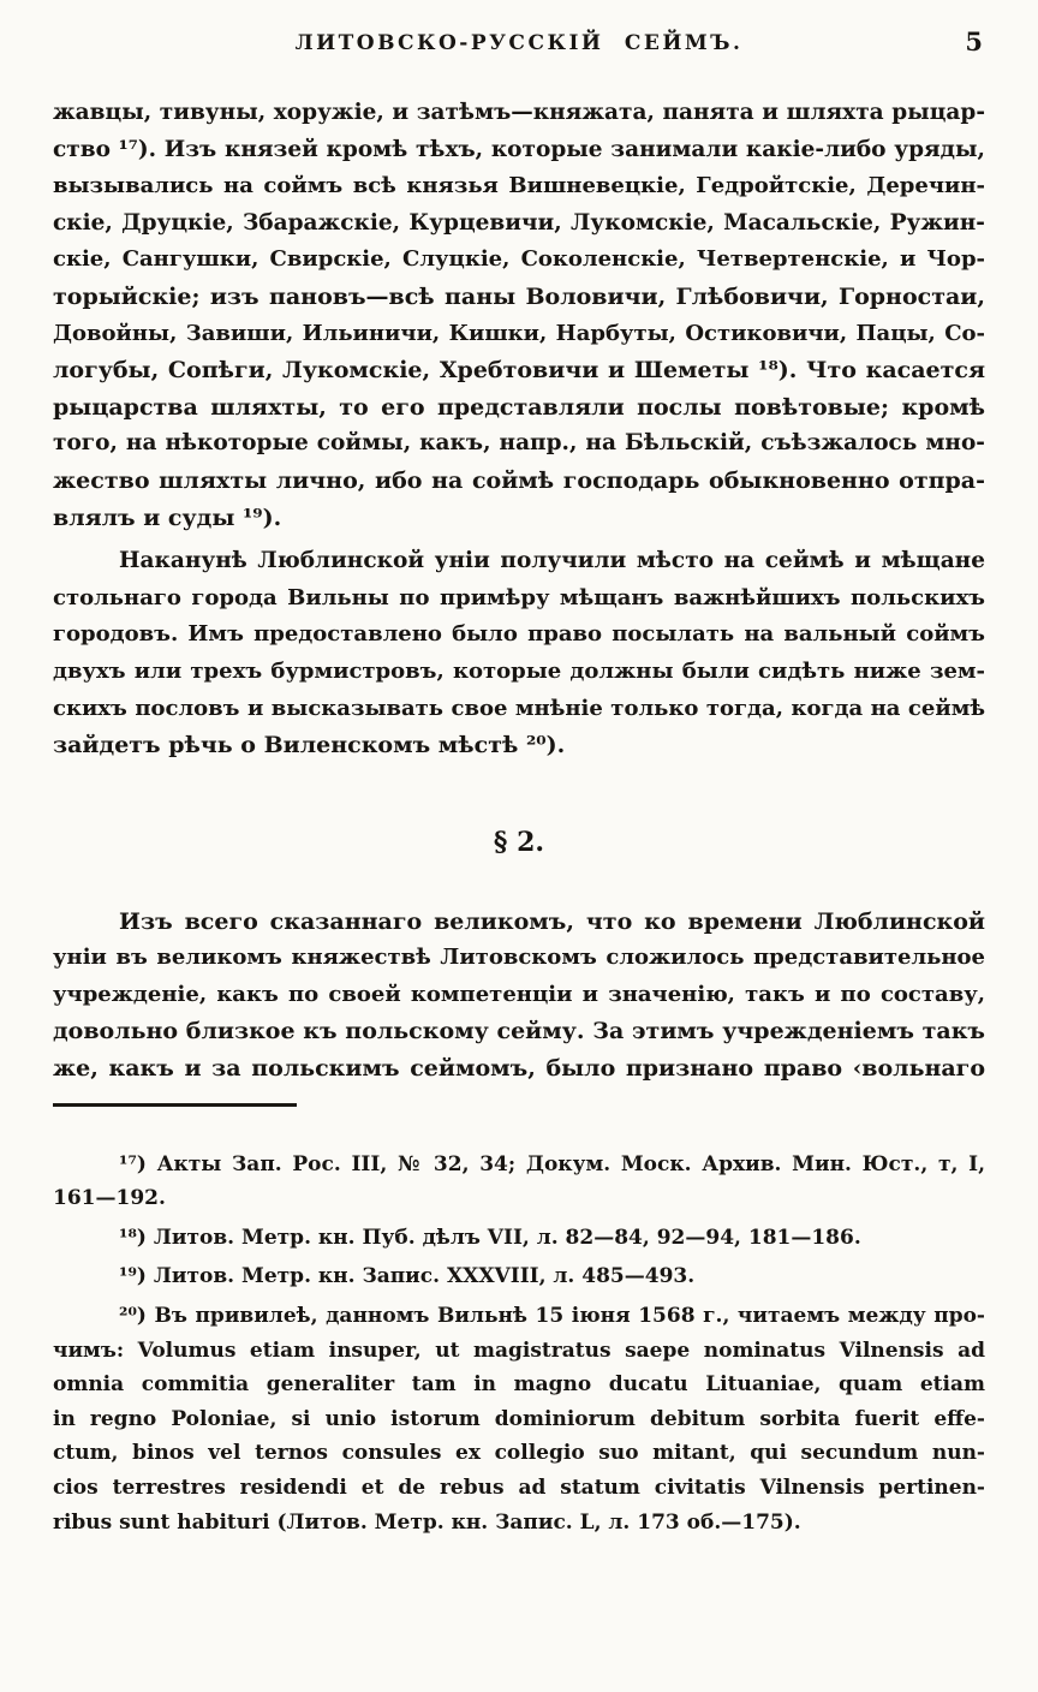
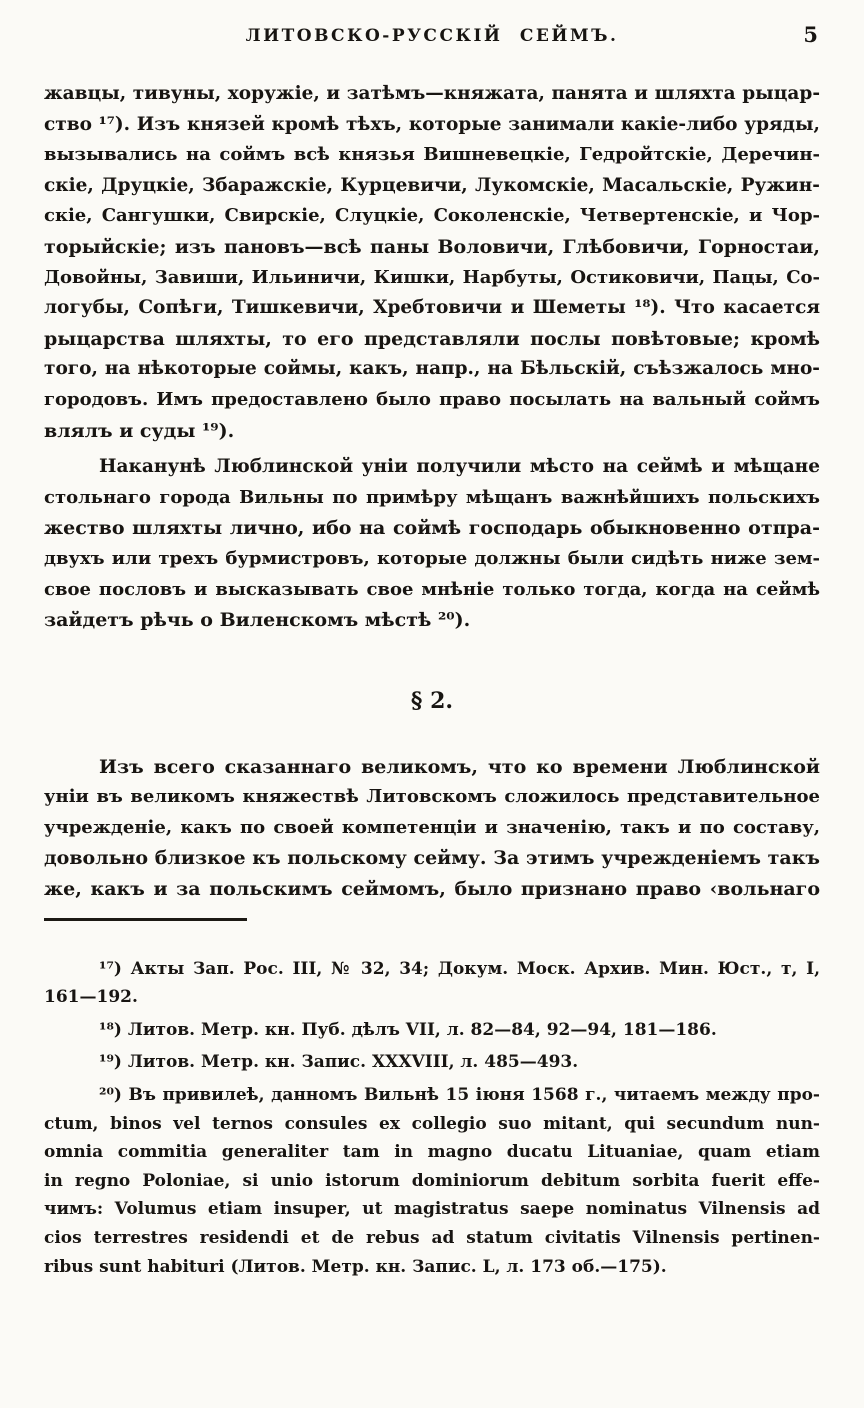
  ЛИТОВСКО-РУССКІЙ СЕЙМЪ.
  5
  жавцы, тивуны, хоружіе, и затѣмъ—княжата, панята и шляхта рыцар-
  ство ¹⁷). Изъ князей кромѣ тѣхъ, которые занимали какіе-либо уряды,
  вызывались на соймъ всѣ князья Вишневецкіе, Гедройтскіе, Деречин-
  скіе, Друцкіе, Збаражскіе, Курцевичи, Лукомскіе, Масальскіе, Ружин-
  скіе, Сангушки, Свирскіе, Слуцкіе, Соколенскіе, Четвертенскіе, и Чор-
  торыйскіе; изъ пановъ—всѣ паны Воловичи, Глѣбовичи, Горностаи,
  Довойны, Завиши, Ильиничи, Кишки, Нарбуты, Остиковичи, Пацы, Со-
- логубы, Сопѣги, Лукомскіе, Хребтовичи и Шеметы ¹⁸). Что касается
+ логубы, Сопѣги, Тишкевичи, Хребтовичи и Шеметы ¹⁸). Что касается
  рыцарства шляхты, то его представляли послы повѣтовые; кромѣ
  того, на нѣкоторые соймы, какъ, напр., на Бѣльскій, съѣзжалось мно-
- жество шляхты лично, ибо на соймѣ господарь обыкновенно отпра-
+ городовъ. Имъ предоставлено было право посылать на вальный соймъ
  влялъ и суды ¹⁹).
  Наканунѣ Люблинской уніи получили мѣсто на сеймѣ и мѣщане
  стольнаго города Вильны по примѣру мѣщанъ важнѣйшихъ польскихъ
- городовъ. Имъ предоставлено было право посылать на вальный соймъ
+ жество шляхты лично, ибо на соймѣ господарь обыкновенно отпра-
  двухъ или трехъ бурмистровъ, которые должны были сидѣть ниже зем-
- скихъ пословъ и высказывать свое мнѣніе только тогда, когда на сеймѣ
+ свое пословъ и высказывать свое мнѣніе только тогда, когда на сеймѣ
  зайдетъ рѣчь о Виленскомъ мѣстѣ ²⁰).
  § 2.
  Изъ всего сказаннаго великомъ, что ко времени Люблинской
  уніи въ великомъ княжествѣ Литовскомъ сложилось представительное
  учрежденіе, какъ по своей компетенціи и значенію, такъ и по составу,
  довольно близкое къ польскому сейму. За этимъ учрежденіемъ такъ
  же, какъ и за польскимъ сеймомъ, было признано право ‹вольнаго
  ¹⁷) Акты Зап. Рос. III, № 32, 34; Докум. Моск. Архив. Мин. Юст., т, I,
  161—192.
  ¹⁸) Литов. Метр. кн. Пуб. дѣлъ VII, л. 82—84, 92—94, 181—186.
  ¹⁹) Литов. Метр. кн. Запис. XXXVIII, л. 485—493.
  ²⁰) Въ привилеѣ, данномъ Вильнѣ 15 іюня 1568 г., читаемъ между про-
- чимъ: Volumus etiam insuper, ut magistratus saepe nominatus Vilnensis ad
+ ctum, binos vel ternos consules ex collegio suo mitant, qui secundum nun-
  omnia commitia generaliter tam in magno ducatu Lituaniae, quam etiam
  in regno Poloniae, si unio istorum dominiorum debitum sorbita fuerit effe-
- ctum, binos vel ternos consules ex collegio suo mitant, qui secundum nun-
+ чимъ: Volumus etiam insuper, ut magistratus saepe nominatus Vilnensis ad
  cios terrestres residendi et de rebus ad statum civitatis Vilnensis pertinen-
  ribus sunt habituri (Литов. Метр. кн. Запис. L, л. 173 об.—175).
